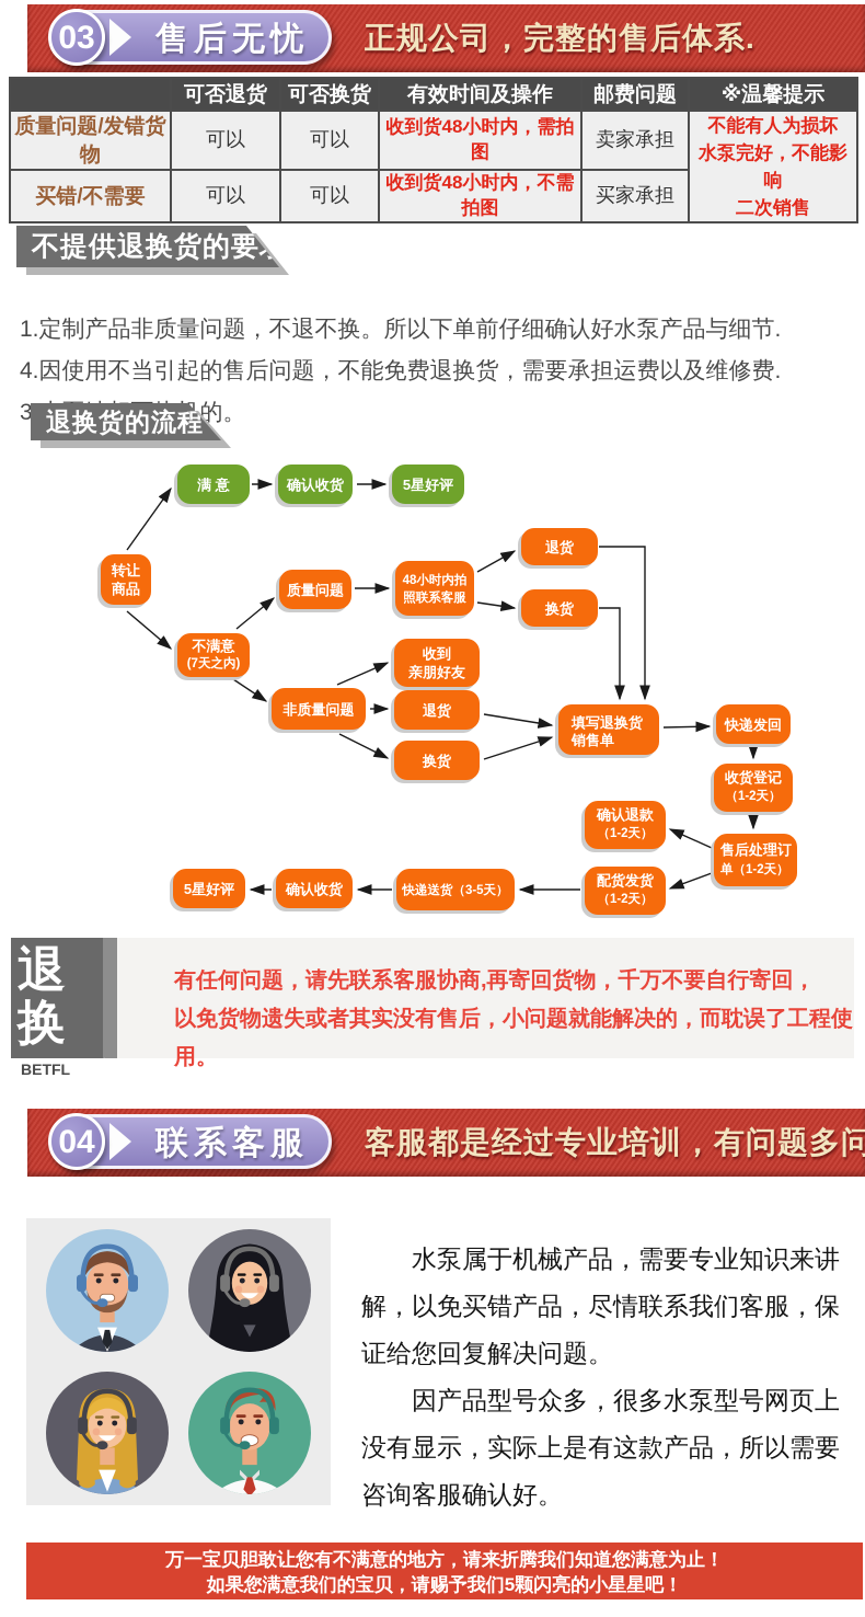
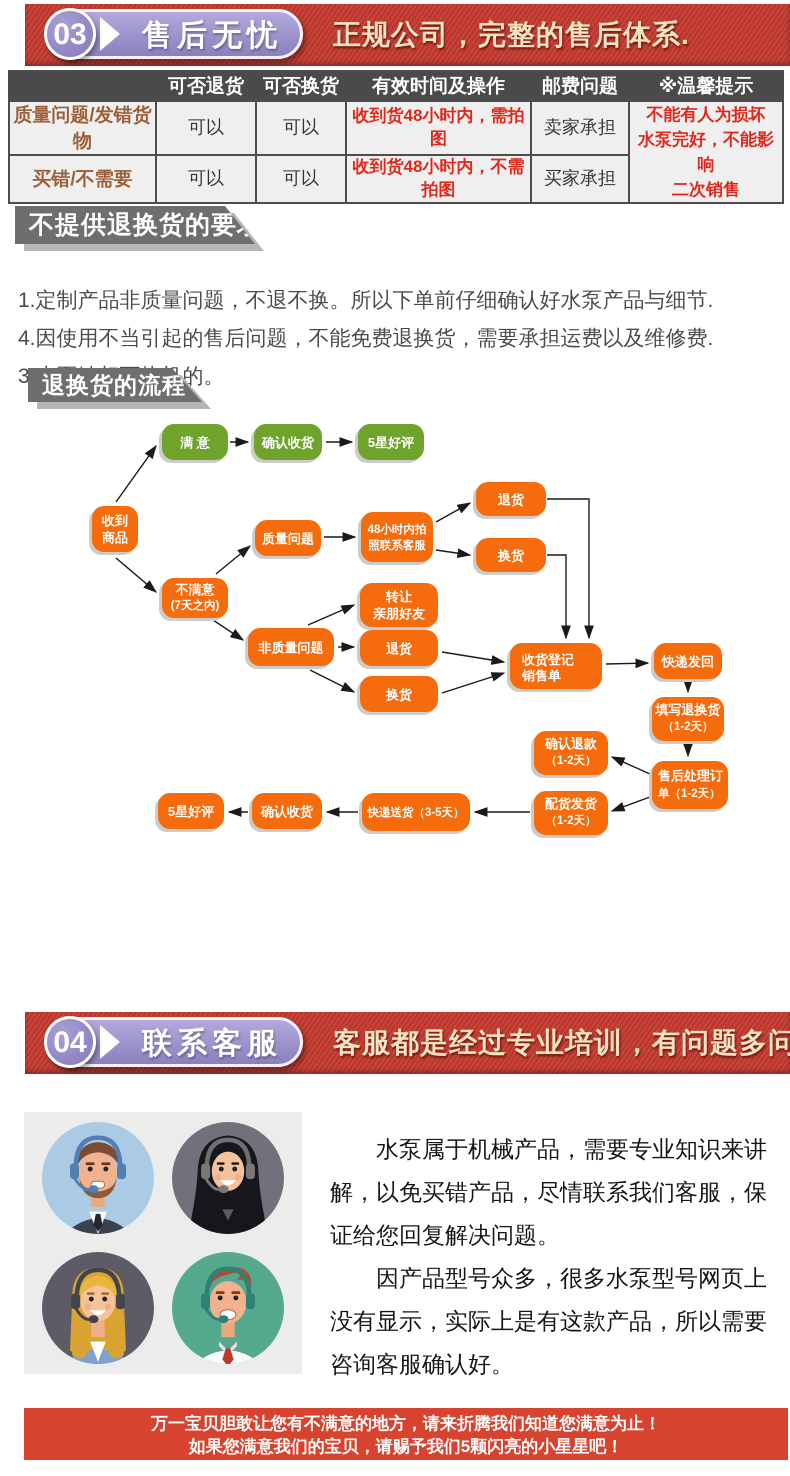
  03
  售后无忧
  正规公司，完整的售后体系.
  	可否退货	可否换货	有效时间及操作	邮费问题	※温馨提示
  质量问题/发错货物	可以	可以	收到货48小时内，需拍图	卖家承担	不能有人为损坏 水泵完好，不能影响 二次销售
  买错/不需要	可以	可以	收到货48小时内，不需拍图	买家承担
  不提供退换货的要
  1.定制产品非质量问题，不退不换。所以下单前仔细确认好水泵产品与细节.
  4.因使用不当引起的售后问题，不能免费退换货，需要承担运费以及维修费.
  退换货的流程
- 转让
+ 收到
  商品
  满 意
  确认收货
  5星好评
  质量问题
  48小时内拍
  照联系客服
  退货
  换货
  不满意
  (7天之内)
  非质量问题
- 收到
+ 转让
  亲朋好友
  退货
  换货
- 填写退换货
+ 收货登记
  销售单
  快递发回
- 收货登记
+ 填写退换货
  （1-2天）
  确认退款
  （1-2天）
  售后处理订
  单（1-2天）
  配货发货
  （1-2天）
  快递送货（3-5天）
  确认收货
  5星好评
- 退换
- BETFL 须知
- 有任何问题，请先联系客服协商,再寄回货物，千万不要自行寄回，
- 以免货物遗失或者其实没有售后，小问题就能解决的，而耽误了工程使用。
  04
  联系客服
  客服都是经过专业培训，有问题多问
  水泵属于机械产品，需要专业知识来讲解，以免买错产品，尽情联系我们客服，保证给您回复解决问题。
  因产品型号众多，很多水泵型号网页上没有显示，实际上是有这款产品，所以需要咨询客服确认好。
  万一宝贝胆敢让您有不满意的地方，请来折腾我们知道您满意为止！
  如果您满意我们的宝贝，请赐予我们5颗闪亮的小星星吧！
